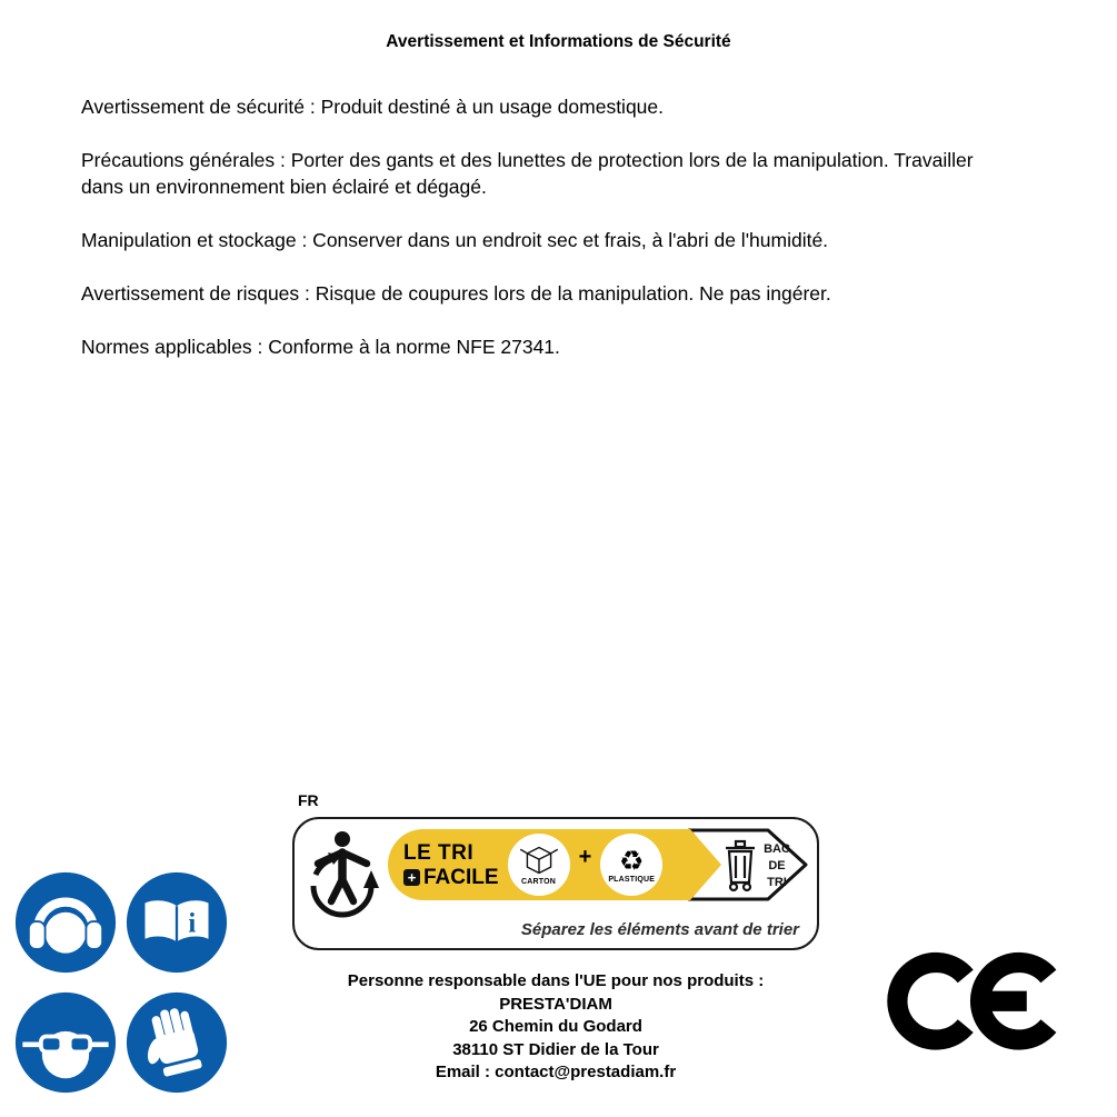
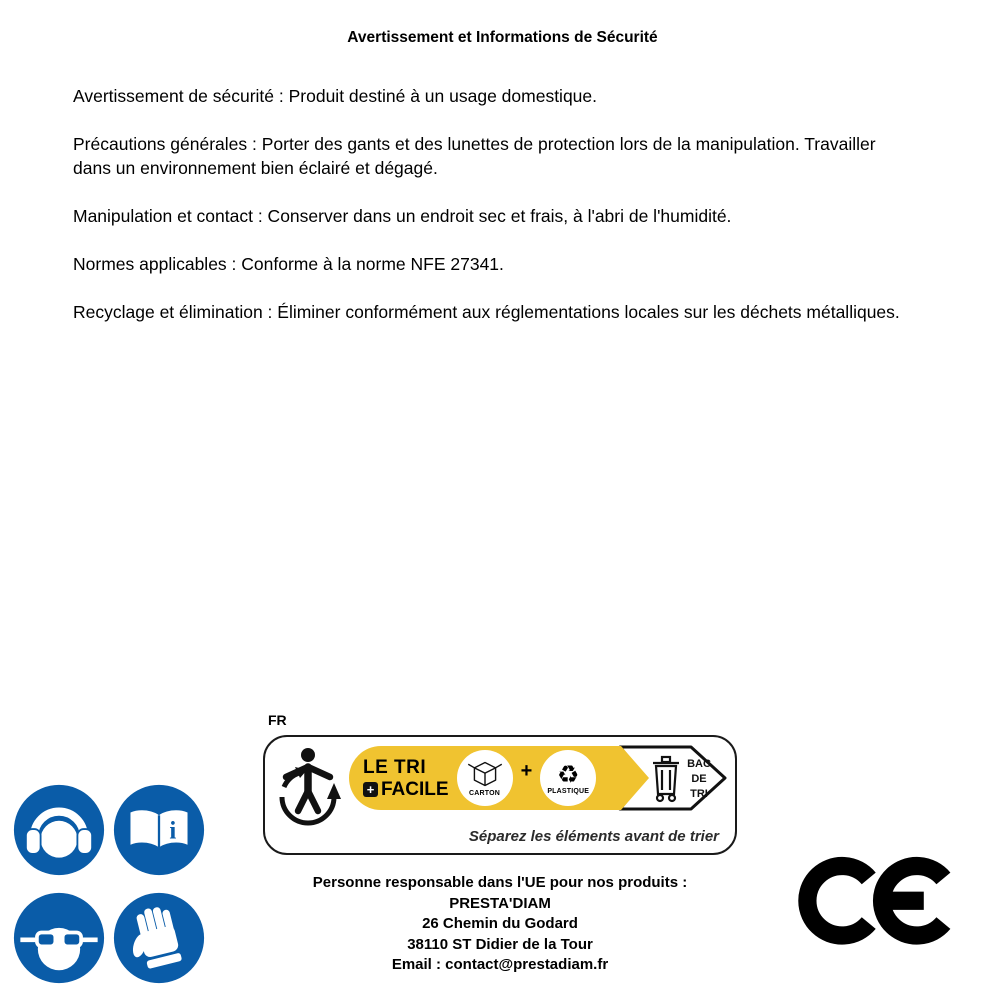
  Avertissement et Informations de Sécurité
  Avertissement de sécurité : Produit destiné à un usage domestique.
  Précautions générales : Porter des gants et des lunettes de protection lors de la manipulation. Travailler dans un environnement bien éclairé et dégagé.
- Manipulation et stockage : Conserver dans un endroit sec et frais, à l'abri de l'humidité.
+ Manipulation et contact : Conserver dans un endroit sec et frais, à l'abri de l'humidité.
- Avertissement de risques : Risque de coupures lors de la manipulation. Ne pas ingérer.
  Normes applicables : Conforme à la norme NFE 27341.
+ Recyclage et élimination : Éliminer conformément aux réglementations locales sur les déchets métalliques.
  i
  FR
  LE TRI
  +
  FACILE
  +
  ♻
  BAC
  DE
  TRI
  Séparez les éléments avant de trier
  Personne responsable dans l'UE pour nos produits :
  PRESTA'DIAM
  26 Chemin du Godard
  38110 ST Didier de la Tour
  Email : contact@prestadiam.fr
